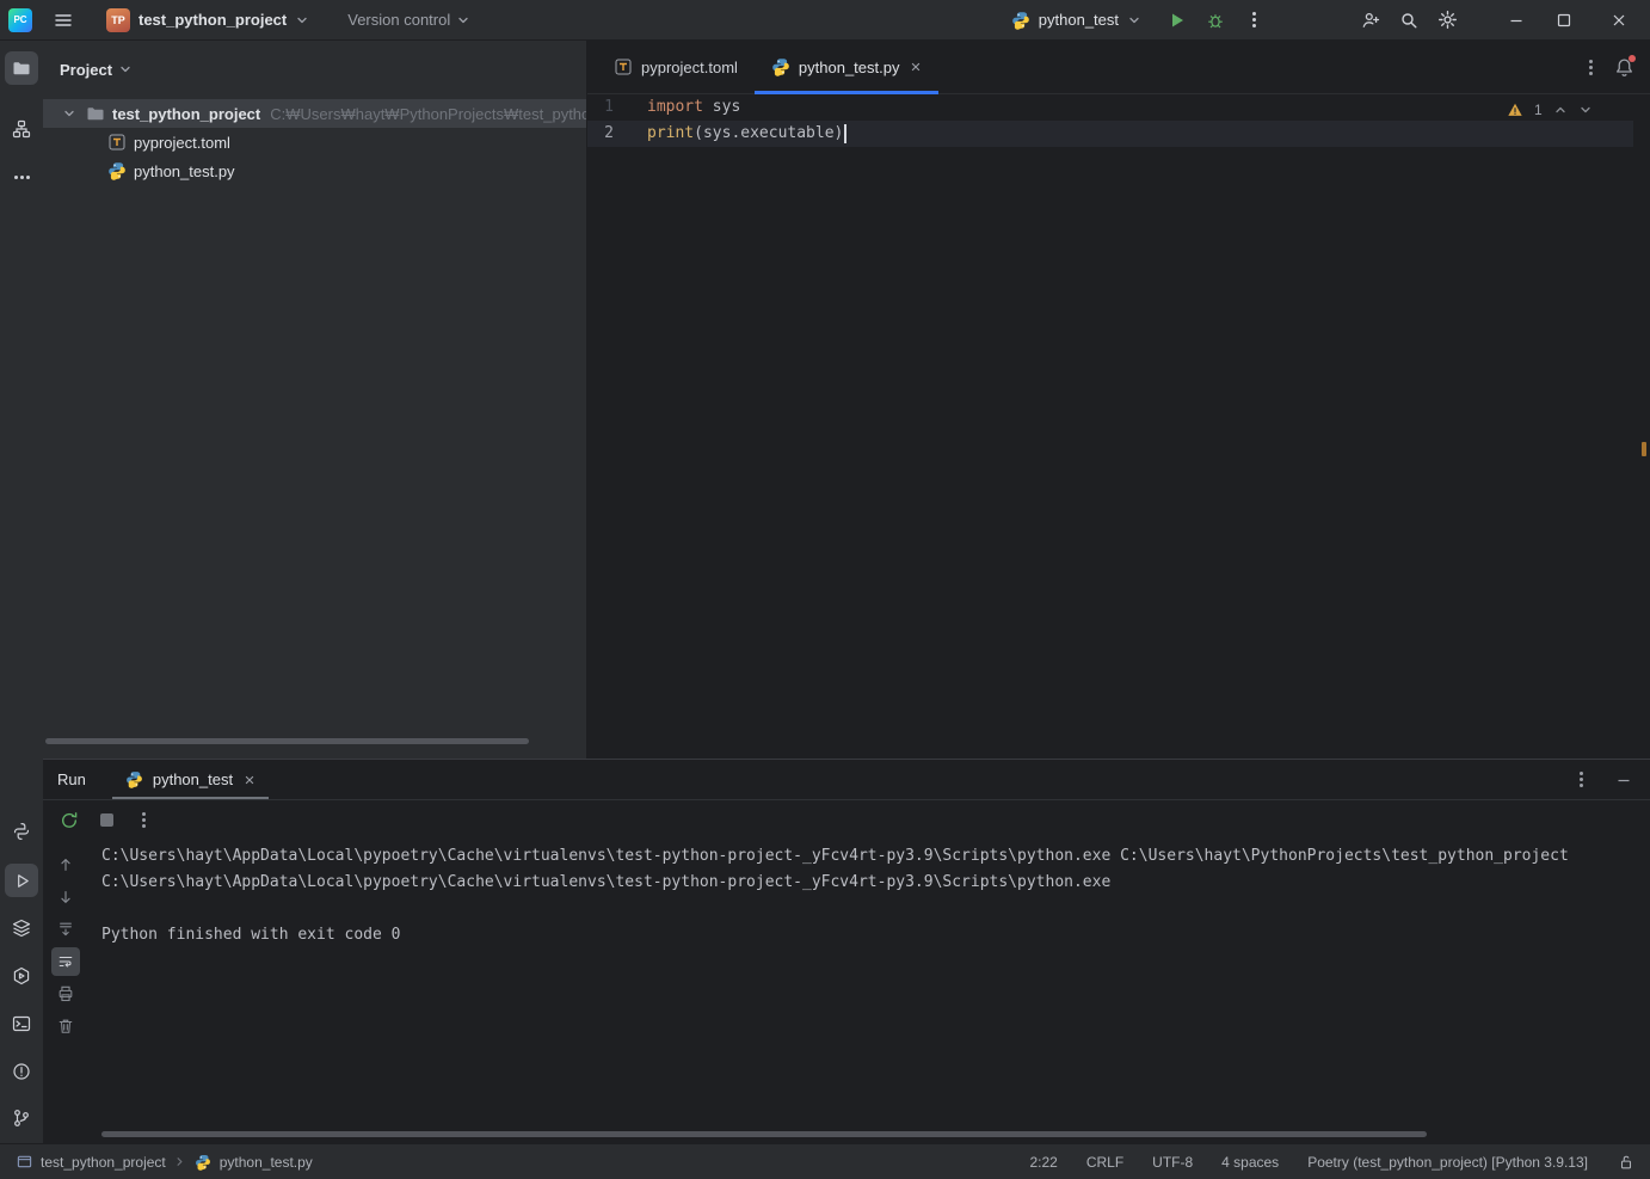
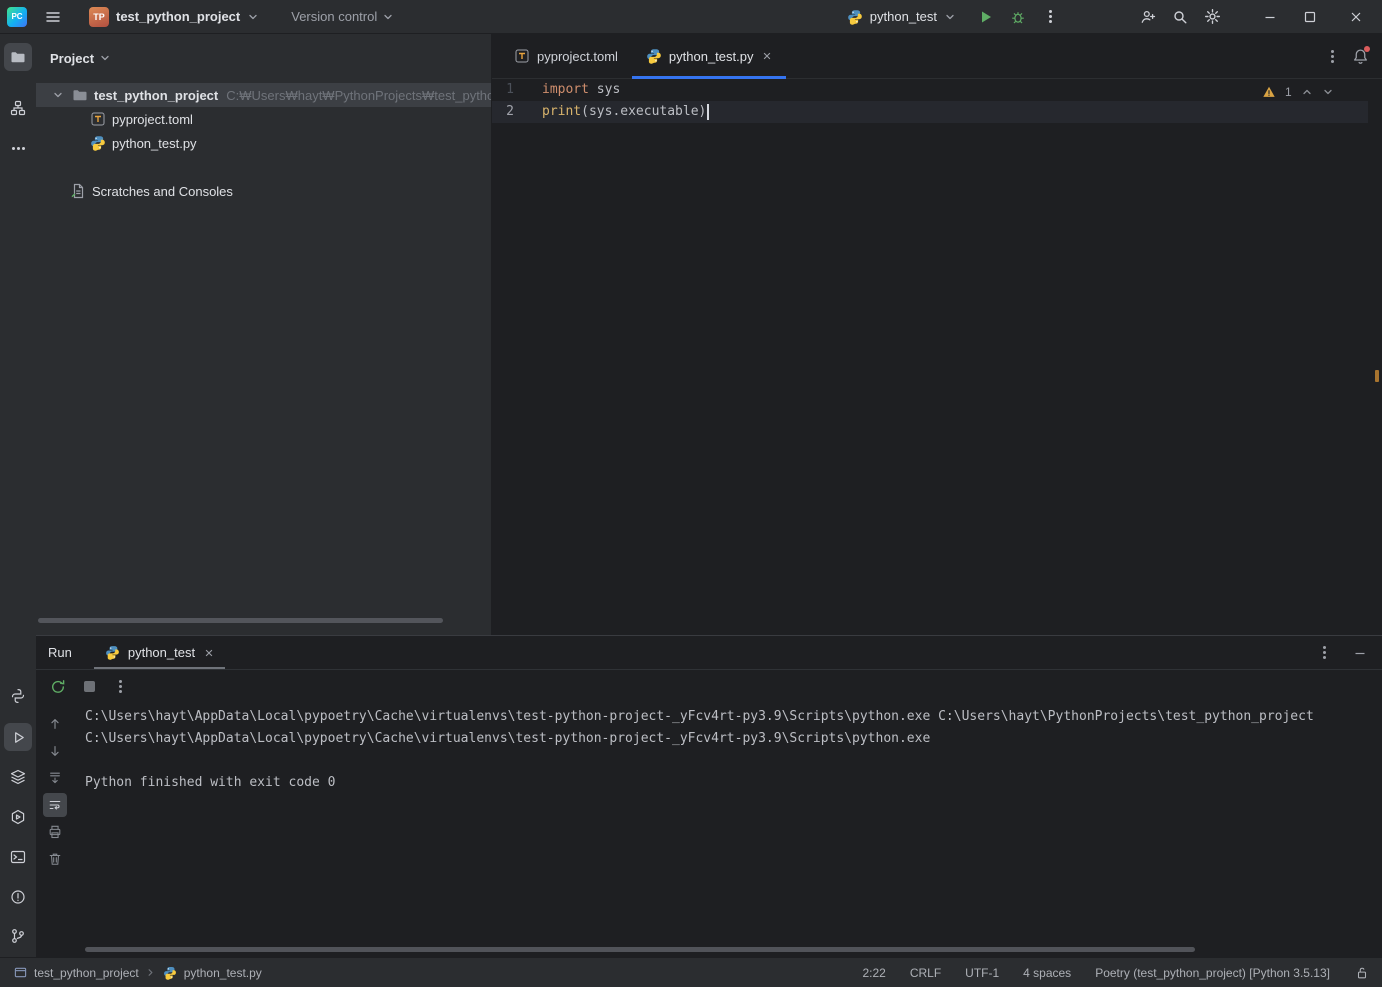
  PC
  TP
  test_python_project
  Version control
  python_test
  Project
  test_python_project
  C:₩Users₩hayt₩PythonProjects₩test_pytho
  pyproject.toml
  python_test.py
+ Scratches and Consoles
  pyproject.toml
  python_test.py
  1
  1
  import sys
  2
  print(sys.executable)
  Run
  python_test
  C:\Users\hayt\AppData\Local\pypoetry\Cache\virtualenvs\test-python-project-_yFcv4rt-py3.9\Scripts\python.exe C:\Users\hayt\PythonProjects\test_python_project
  C:\Users\hayt\AppData\Local\pypoetry\Cache\virtualenvs\test-python-project-_yFcv4rt-py3.9\Scripts\python.exe
  Python finished with exit code 0
  test_python_project
  python_test.py
  2:22
  CRLF
- UTF-8
+ UTF-1
  4 spaces
- Poetry (test_python_project) [Python 3.9.13]
+ Poetry (test_python_project) [Python 3.5.13]
